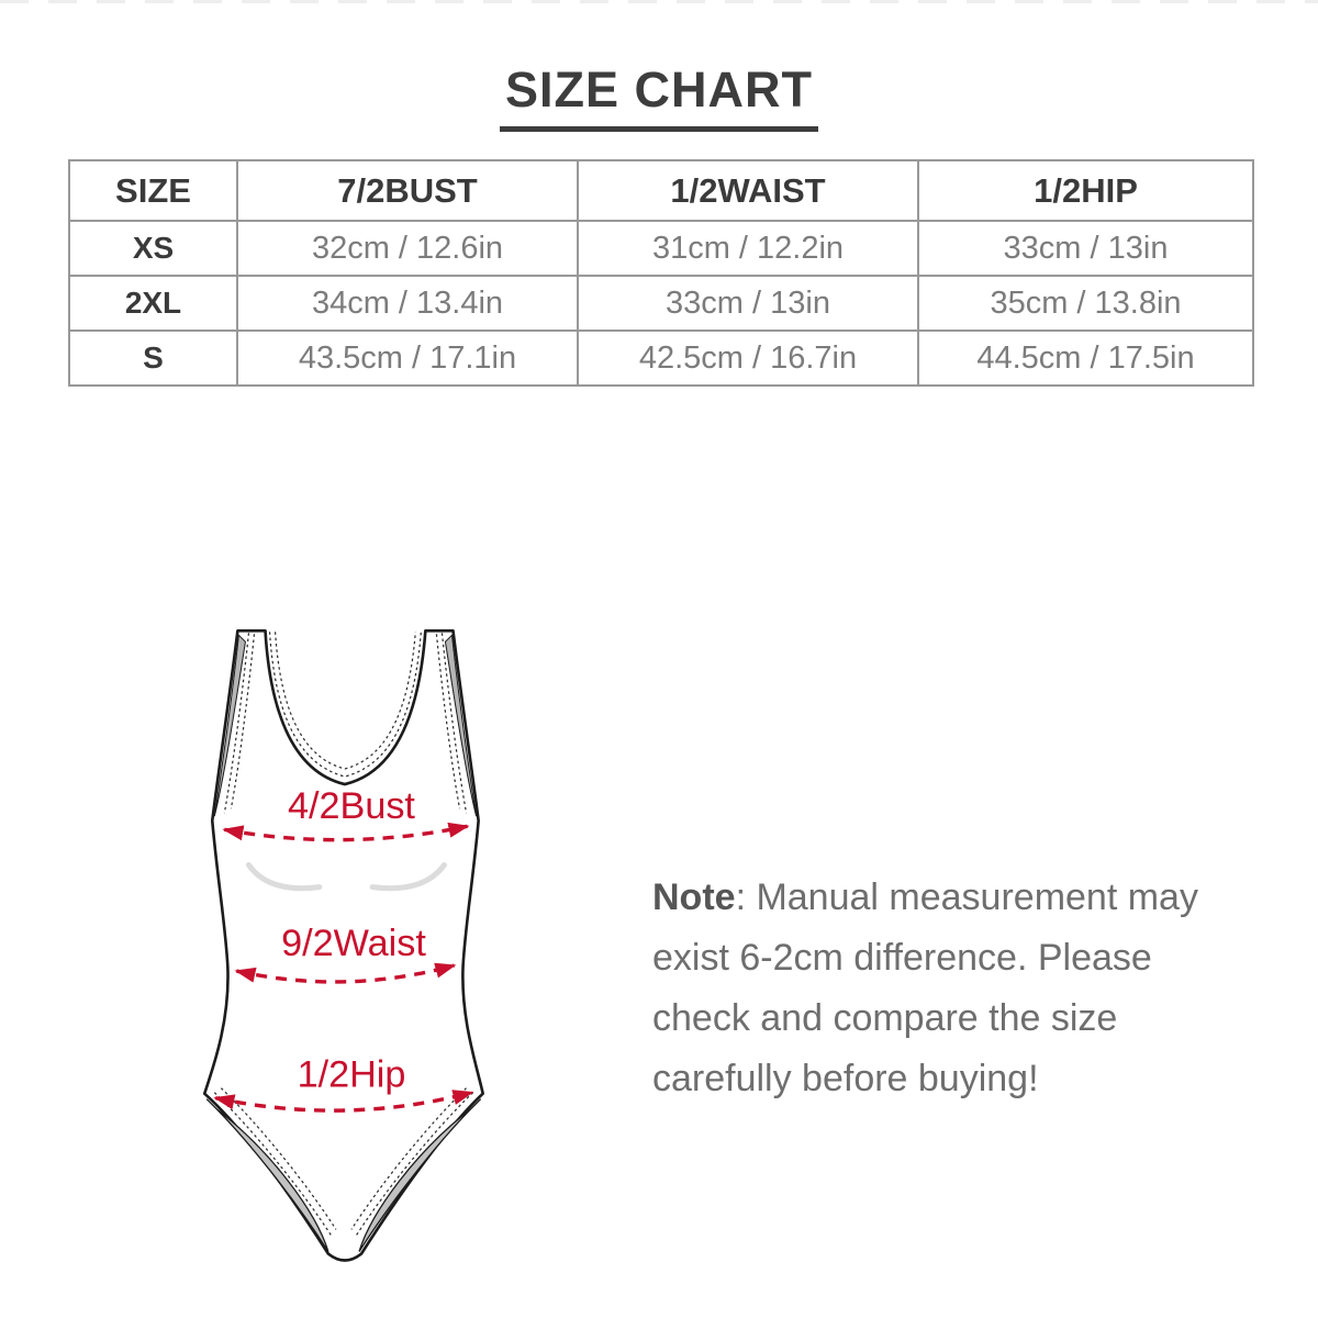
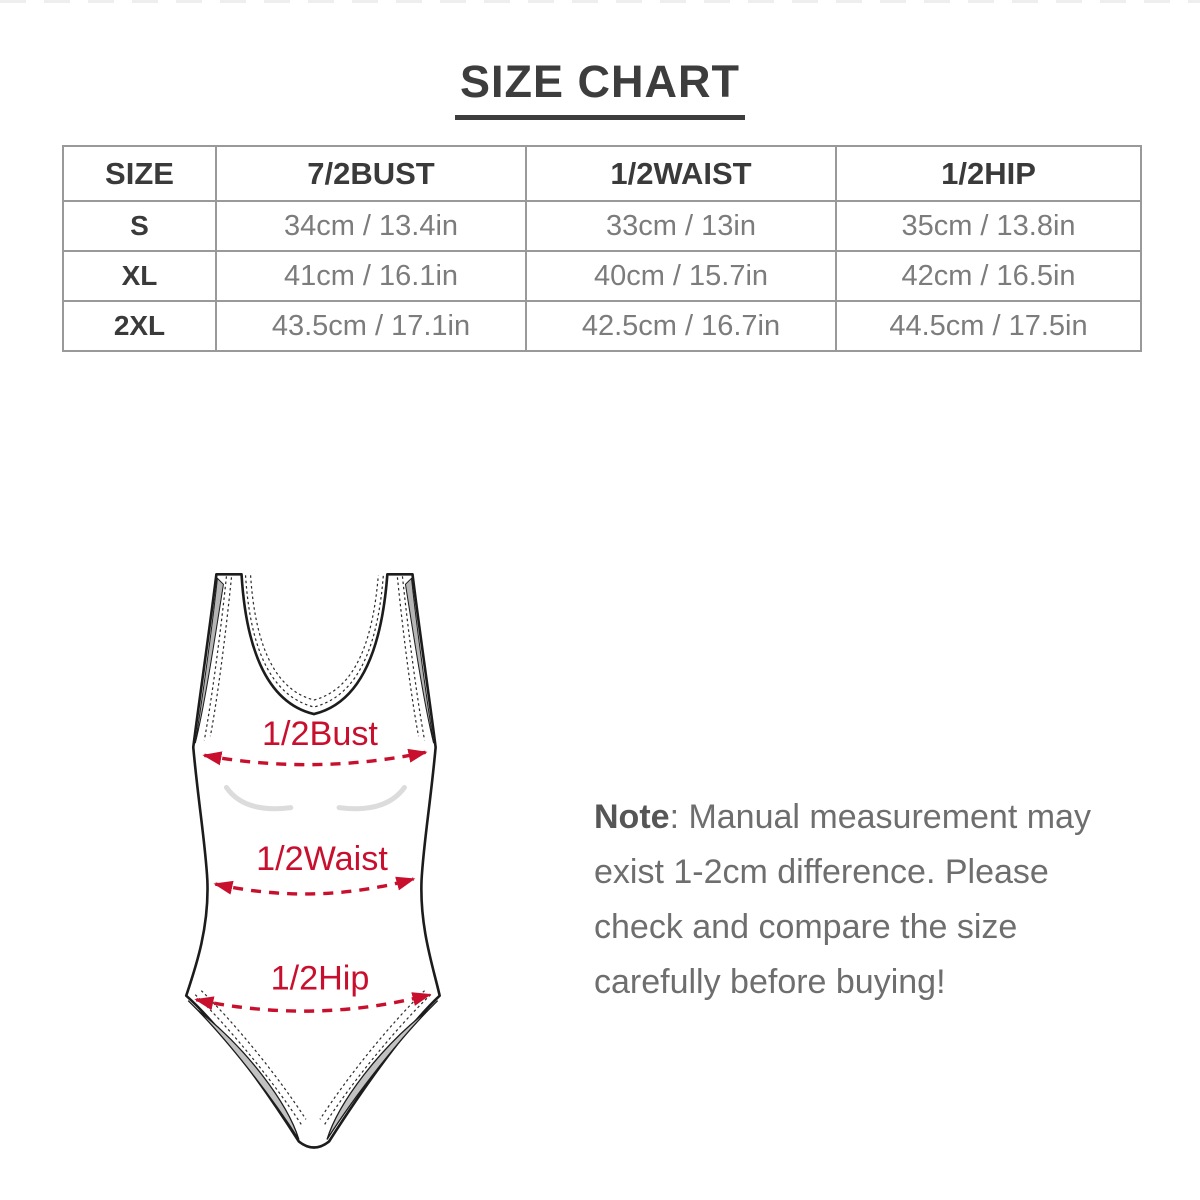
  SIZE CHART
  SIZE	7/2BUST	1/2WAIST	1/2HIP
- XS	32cm / 12.6in	31cm / 12.2in	33cm / 13in
- 2XL	34cm / 13.4in	33cm / 13in	35cm / 13.8in
+ S	34cm / 13.4in	33cm / 13in	35cm / 13.8in
+ XL	41cm / 16.1in	40cm / 15.7in	42cm / 16.5in
- S	43.5cm / 17.1in	42.5cm / 16.7in	44.5cm / 17.5in
+ 2XL	43.5cm / 17.1in	42.5cm / 16.7in	44.5cm / 17.5in
- 4/2Bust
+ 1/2Bust
- 9/2Waist
+ 1/2Waist
  1/2Hip
- Note: Manual measurement may exist 6-2cm difference. Please check and compare the size carefully before buying!
+ Note: Manual measurement may exist 1-2cm difference. Please check and compare the size carefully before buying!
